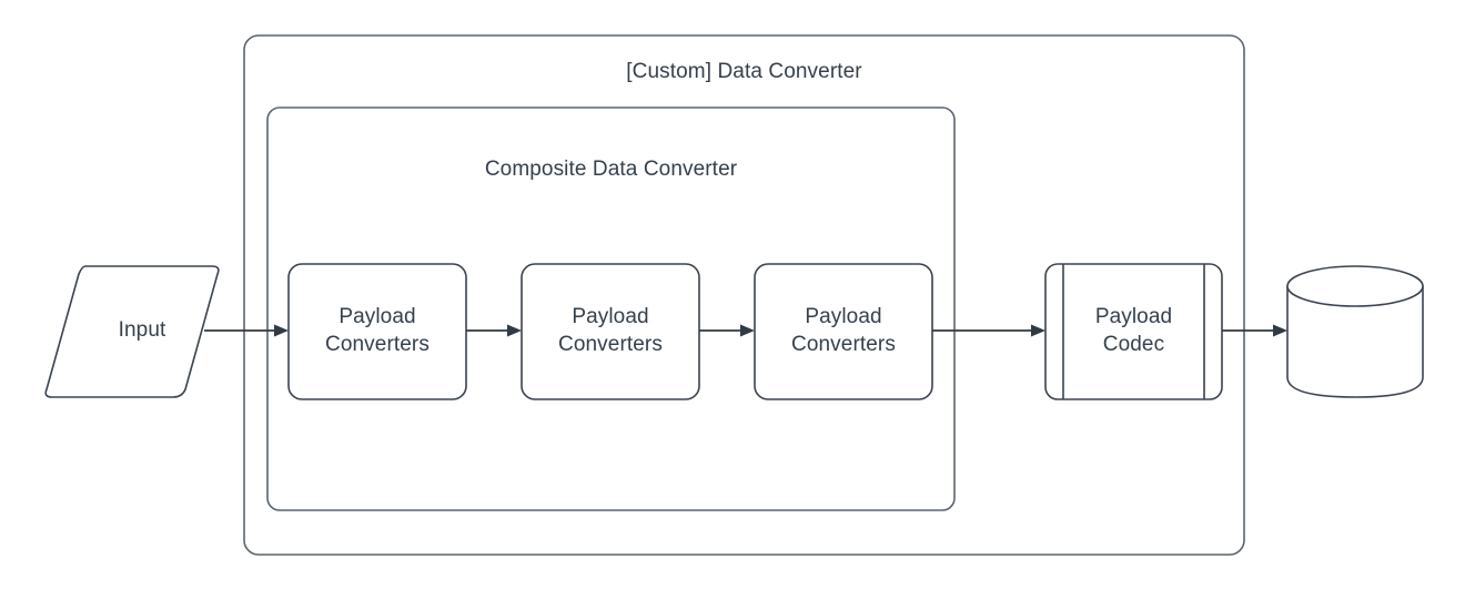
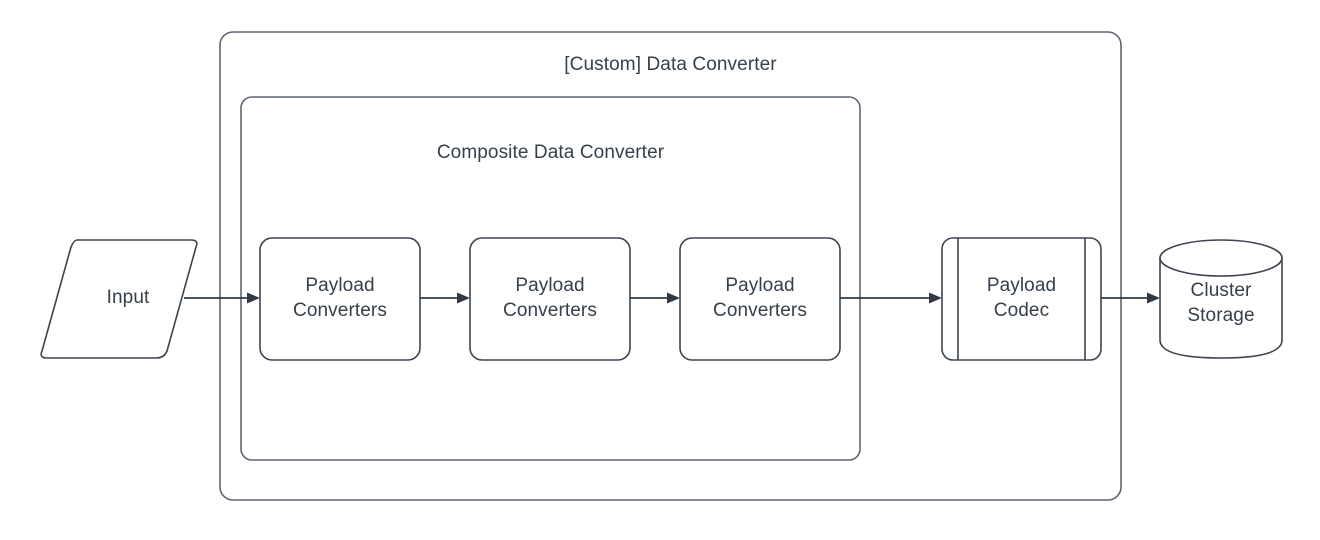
  [Custom] Data Converter
  Composite Data Converter
  Input
  Payload
  Converters
  Payload
  Converters
  Payload
  Converters
  Payload
  Codec
+ Cluster
+ Storage
